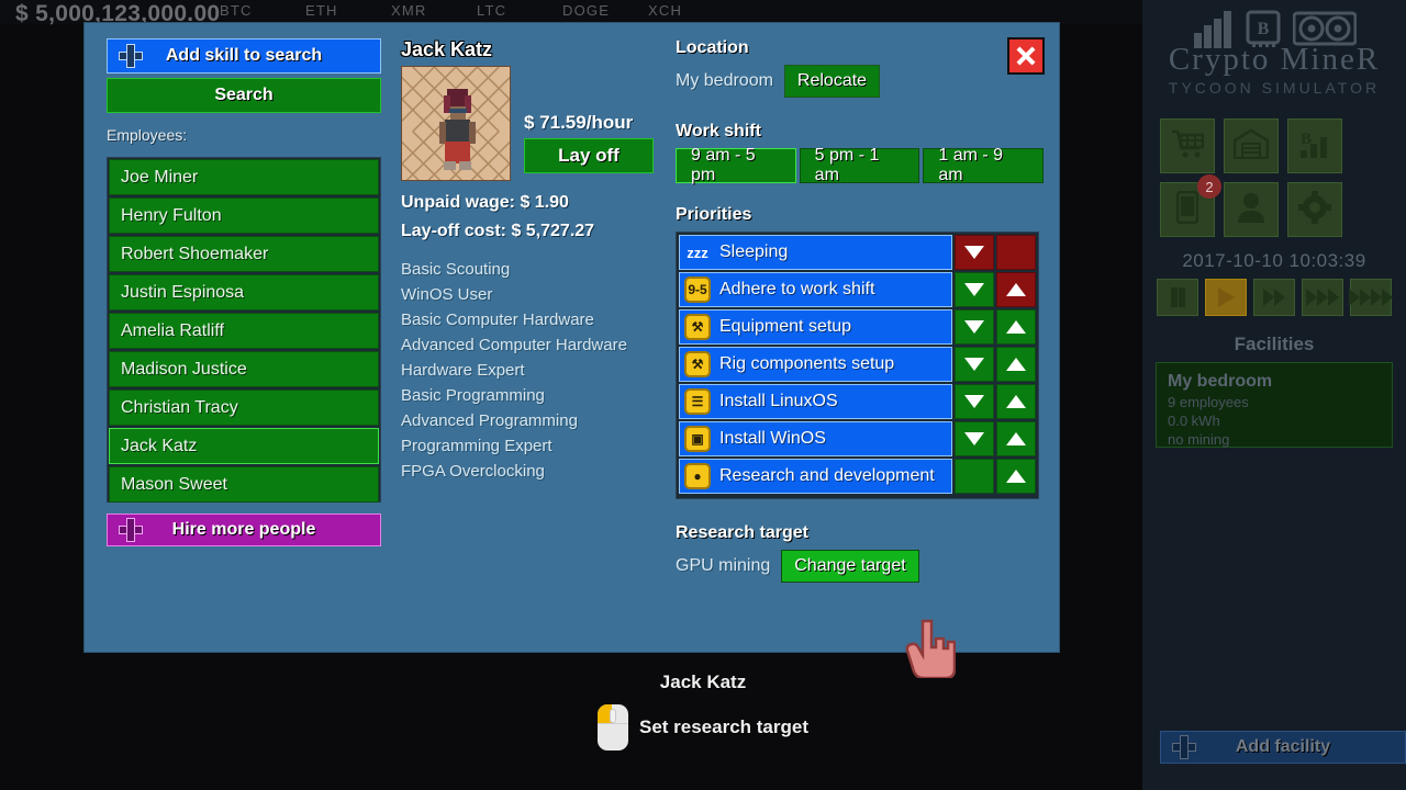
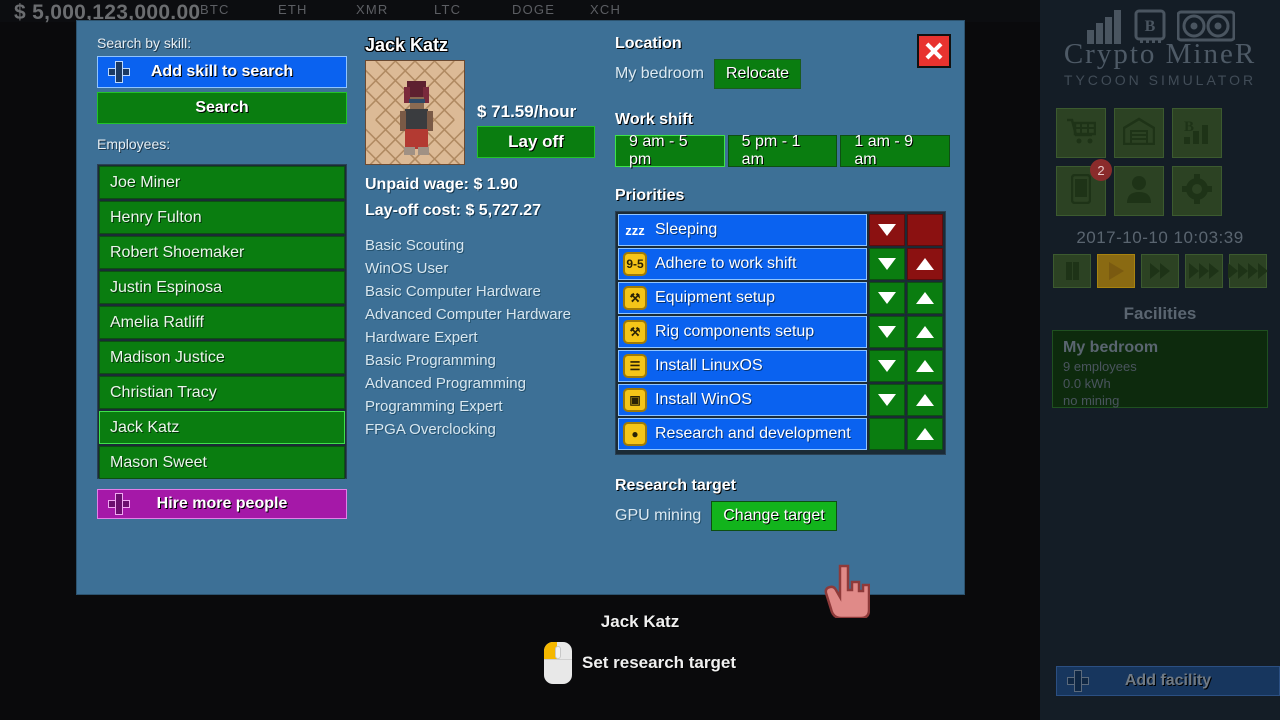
  $ 5,000,123,000.00
  BTC
  ETH
  XMR
  LTC
  DOGE
  XCH
+ Search by skill:
  Add skill to search
  Search
  Employees:
  Joe Miner
  Henry Fulton
  Robert Shoemaker
  Justin Espinosa
  Amelia Ratliff
  Madison Justice
  Christian Tracy
  Jack Katz
  Mason Sweet
  Hire more people
  Jack Katz
  $ 71.59/hour
  Lay off
  Unpaid wage: $ 1.90
  Lay-off cost: $ 5,727.27
  Basic Scouting
  WinOS User
  Basic Computer Hardware
  Advanced Computer Hardware
  Hardware Expert
  Basic Programming
  Advanced Programming
  Programming Expert
  FPGA Overclocking
  Location
  My bedroom
  Relocate
  Work shift
  9 am - 5 pm
  5 pm - 1 am
  1 am - 9 am
  Priorities
  zzz
  Sleeping
  9-5
  Adhere to work shift
  ⚒
  Equipment setup
  ⚒
  Rig components setup
  ☰
  Install LinuxOS
  ▣
  Install WinOS
  ●
  Research and development
  Research target
  GPU mining
  Change target
  Jack Katz
  Set research target
  B
  Crypto MineR
  TYCOON SIMULATOR
  2
  2017-10-10 10:03:39
  Facilities
  My bedroom
  9 employees
  0.0 kWh
  no mining
  Add facility
